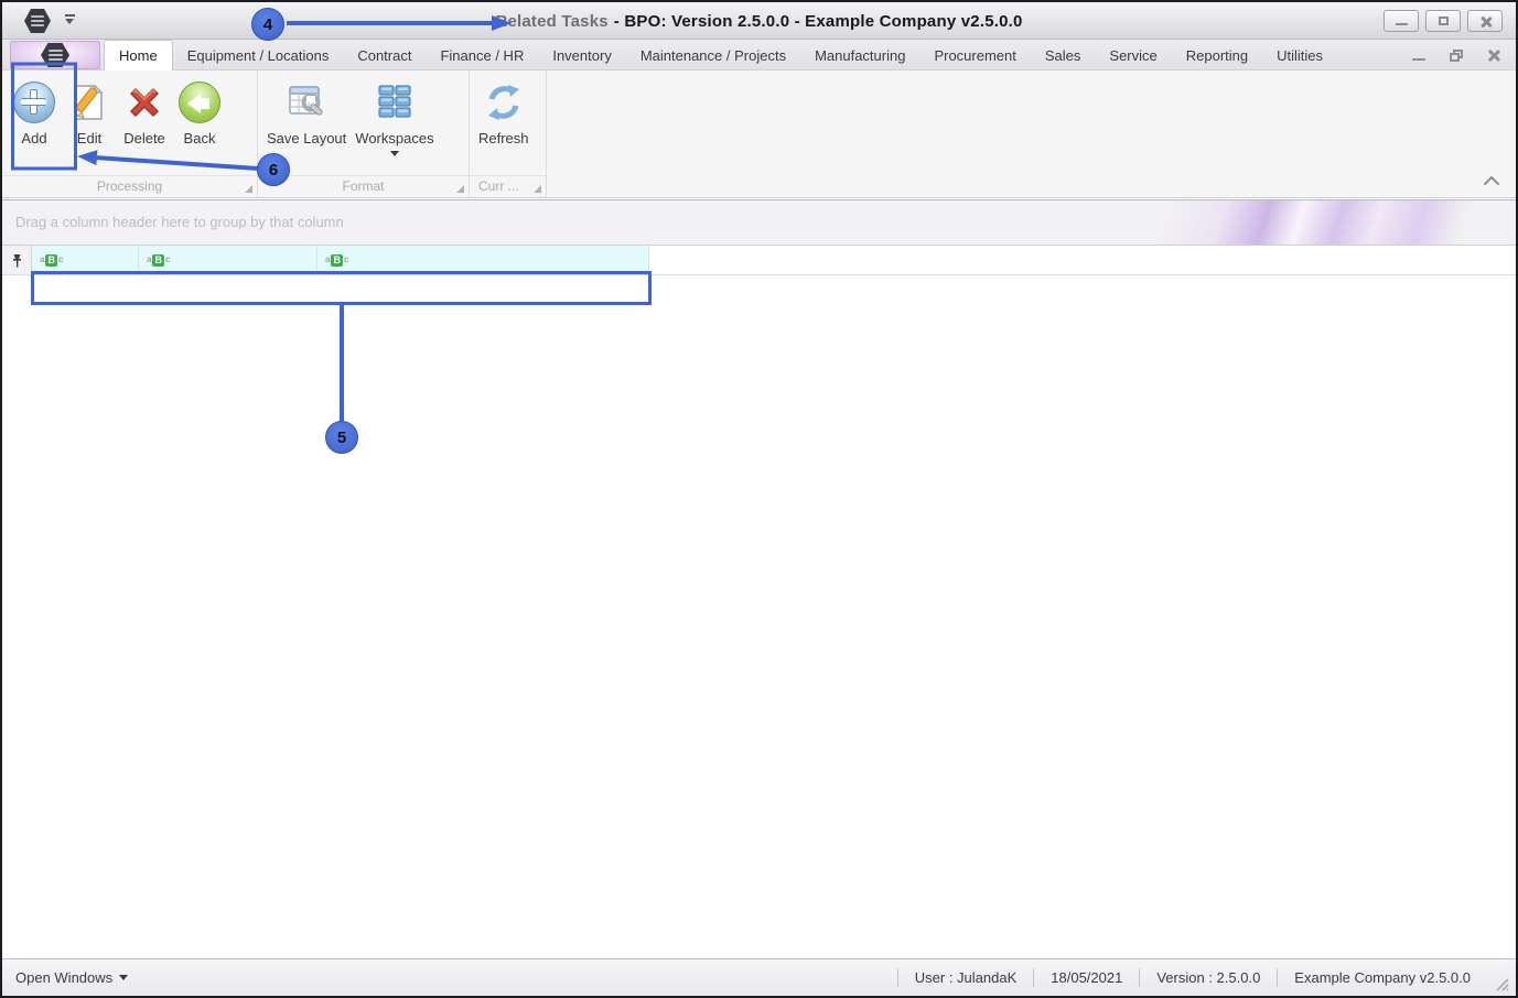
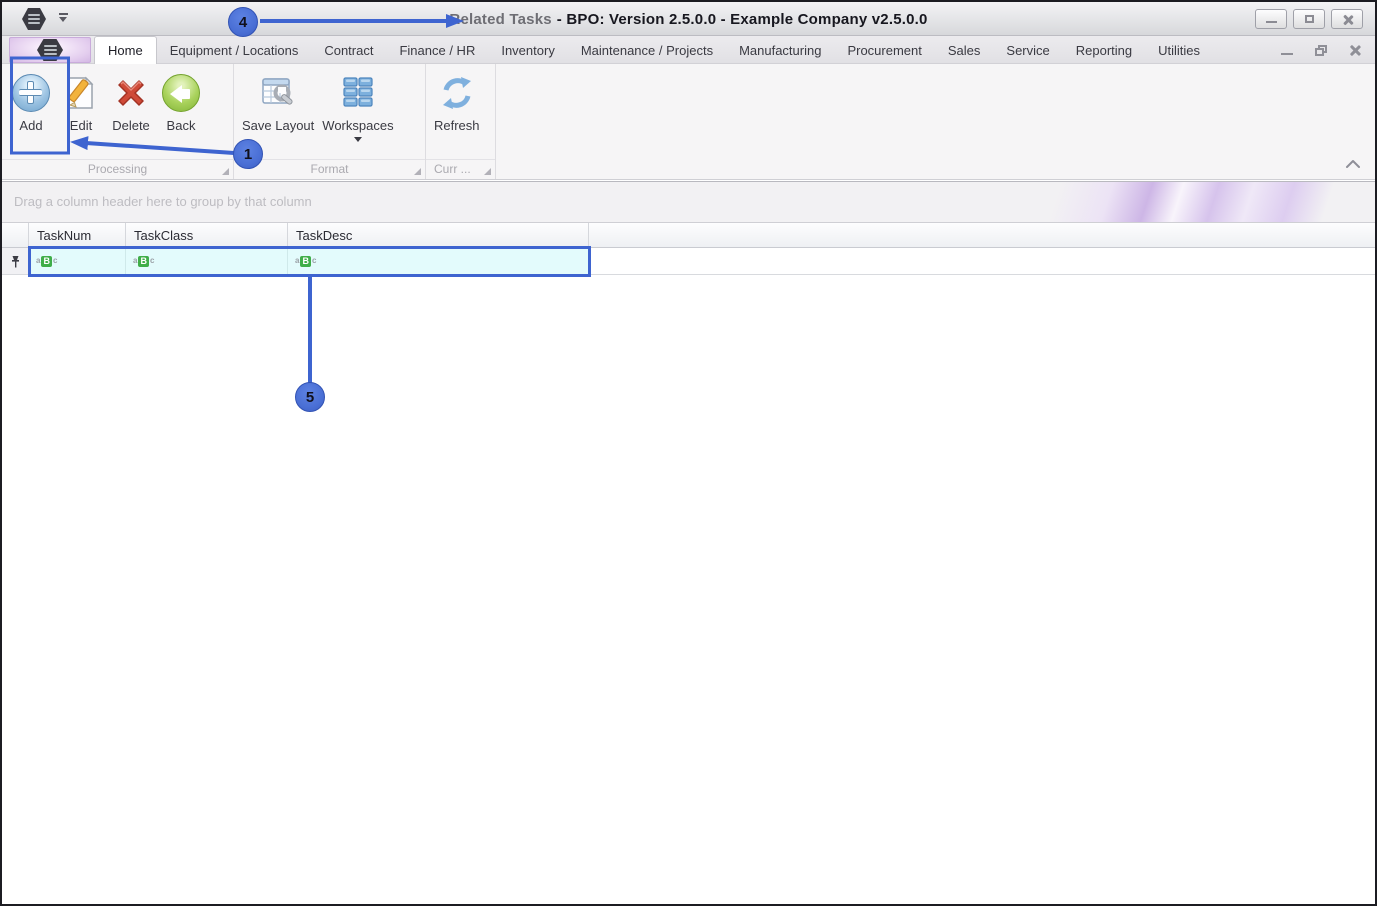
  Related Tasks
  - BPO: Version 2.5.0.0 - Example Company v2.5.0.0
  Home
  Equipment / Locations
  Contract
  Finance / HR
  Inventory
  Maintenance / Projects
  Manufacturing
  Procurement
  Sales
  Service
  Reporting
  Utilities
  Add
  Edit
  Delete
  Back
  Processing
  Save Layout
  Workspaces
  Format
  Refresh
  Curr ...
  Drag a column header here to group by that column
+ TaskNum
+ TaskClass
+ TaskDesc
  a
  B
  c
  a
  B
  c
  a
  B
  c
- Open Windows
- User : JulandaK
- 18/05/2021
- Version : 2.5.0.0
- Example Company v2.5.0.0
  4
- 6
+ 1
  5
